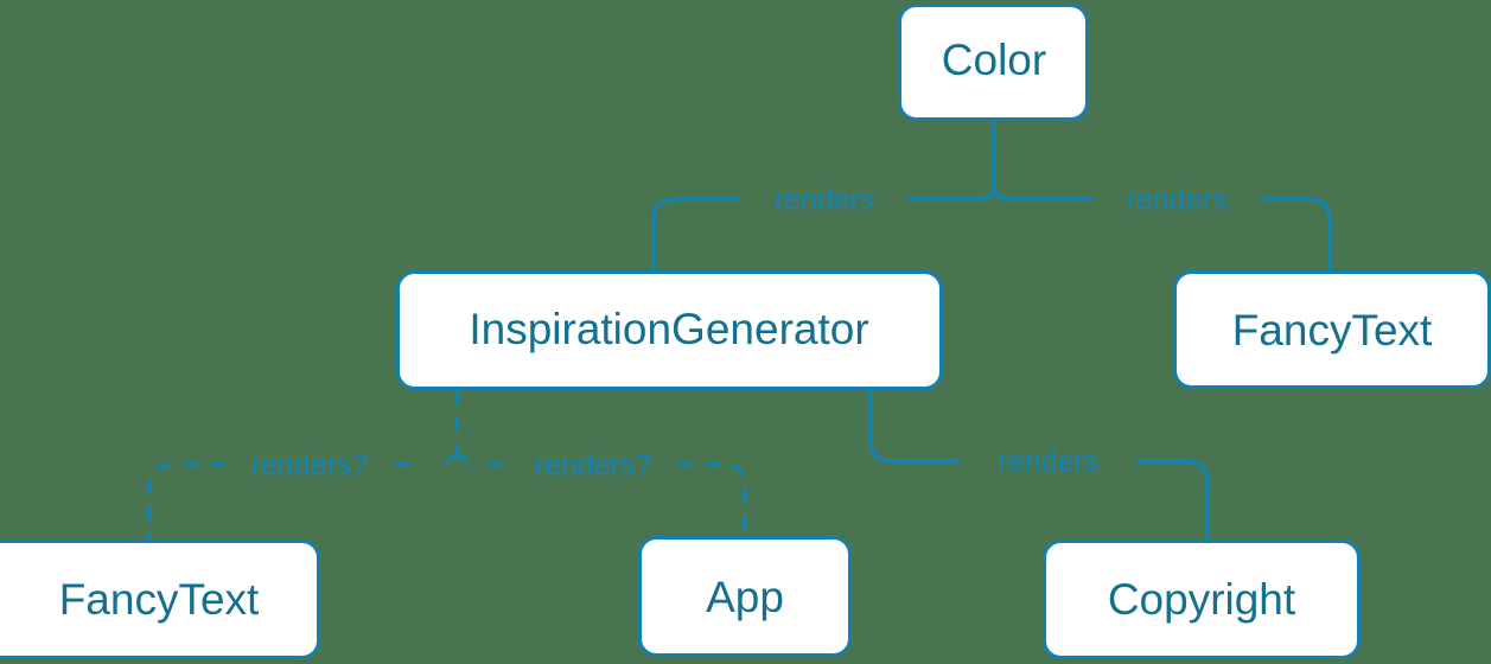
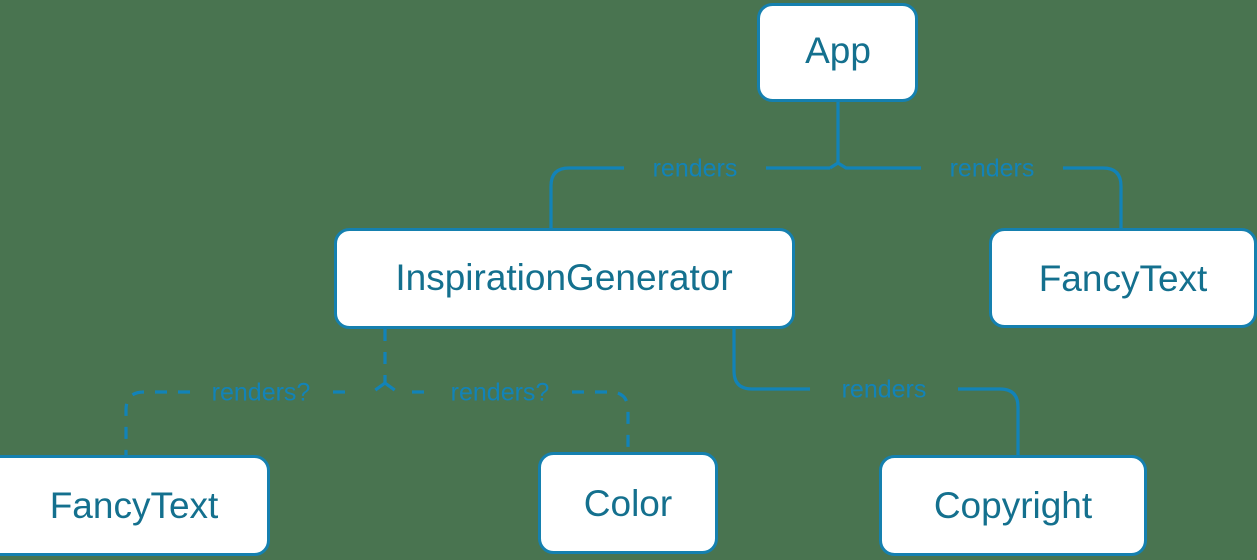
  renders
  renders
  renders?
  renders?
  renders
- Color
+ App
  InspirationGenerator
  FancyText
  FancyText
- App
+ Color
  Copyright
